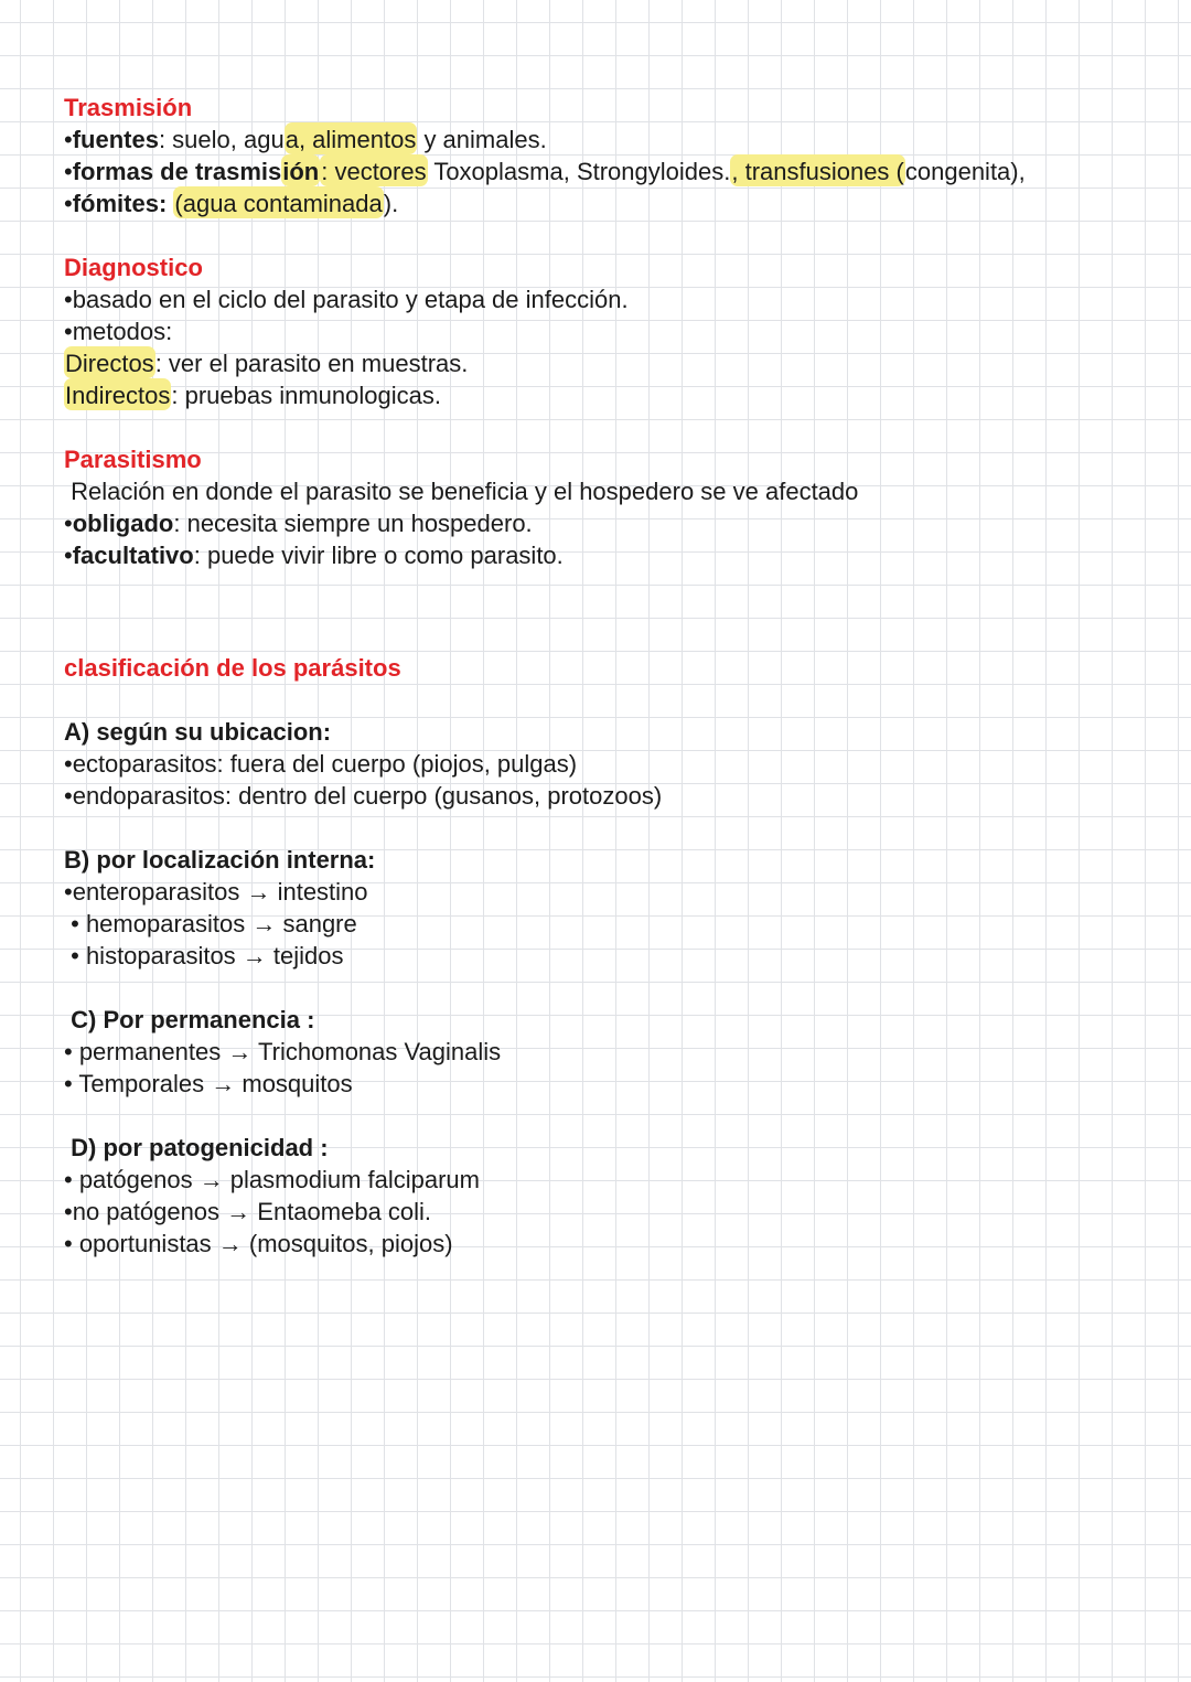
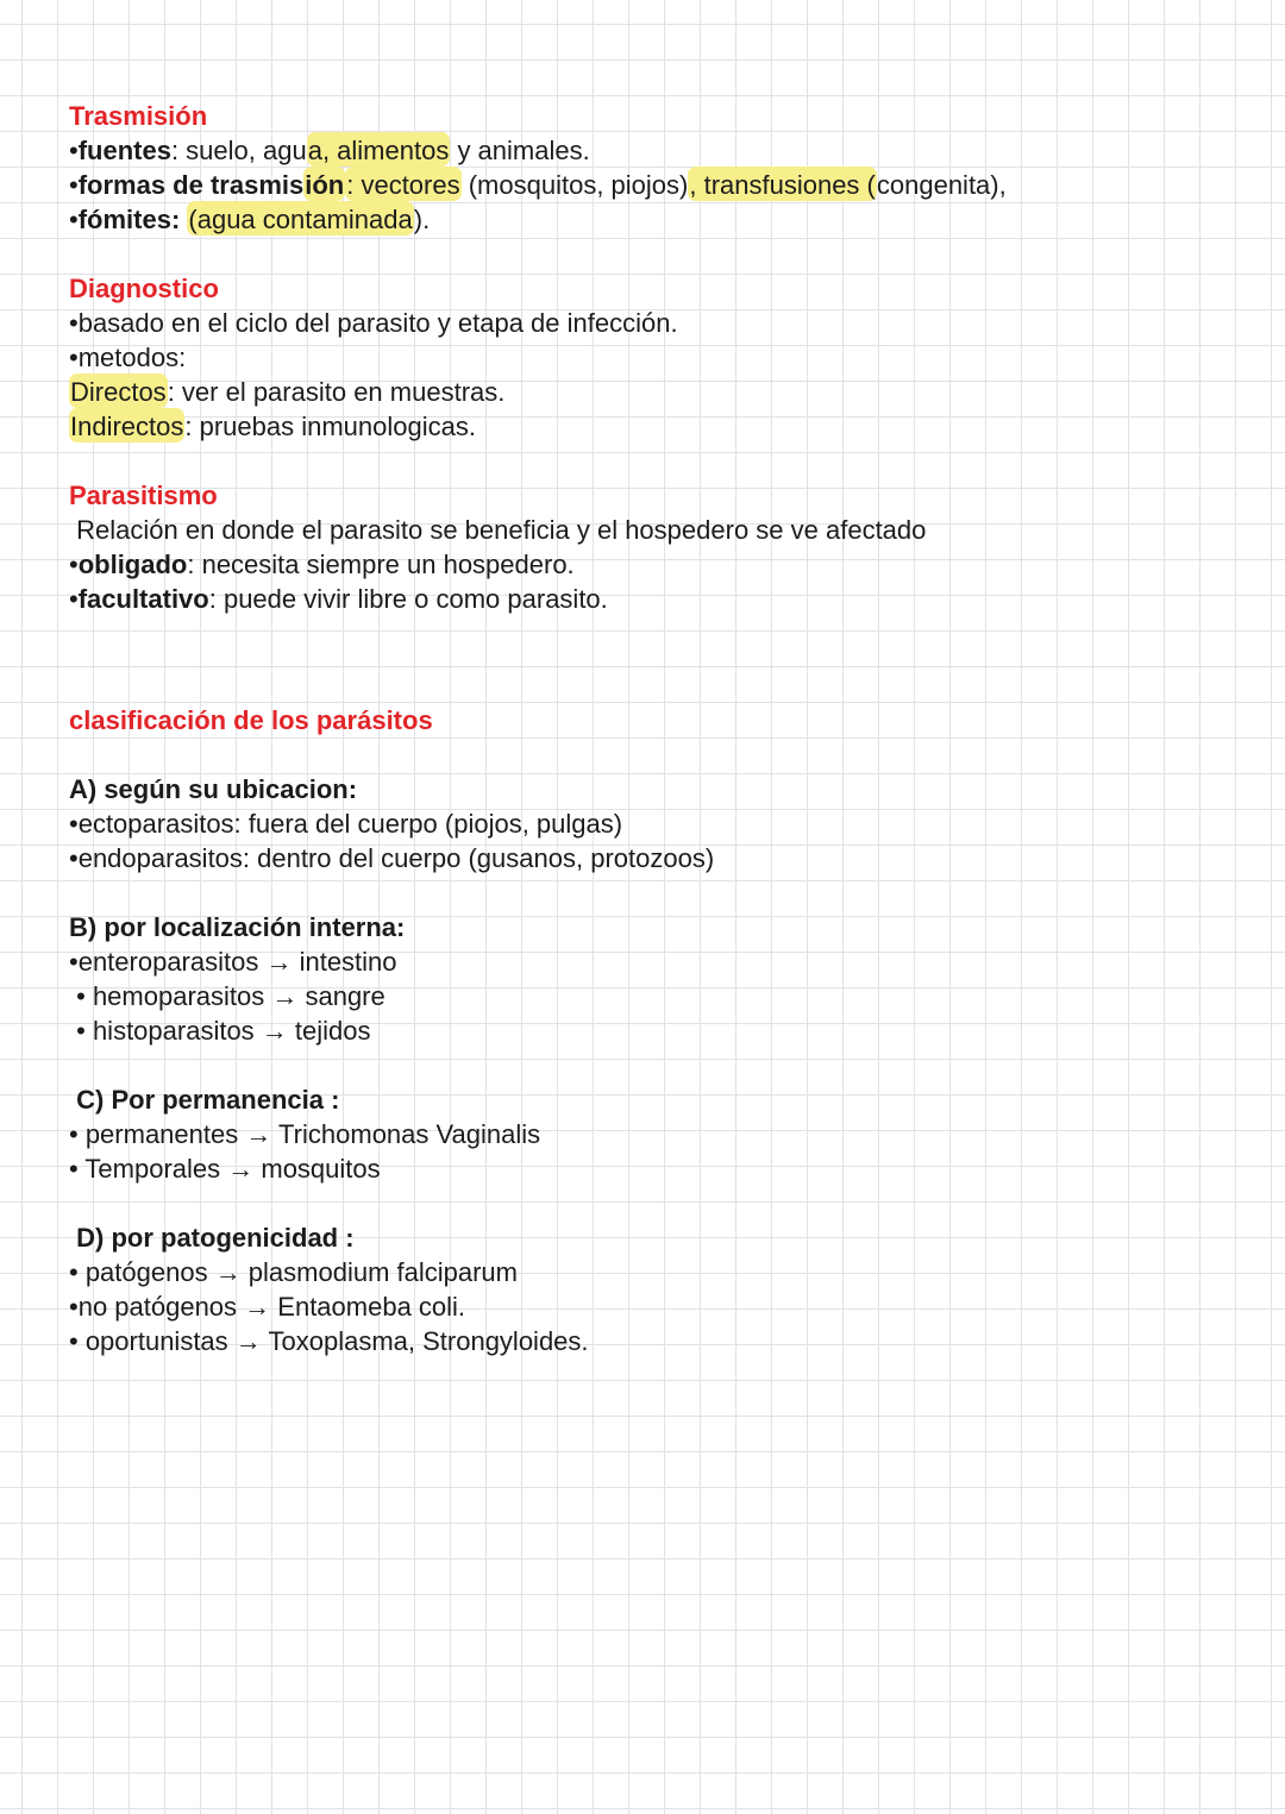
  Trasmisión
  •fuentes: suelo, agua, alimentos y animales.
- •formas de trasmisión: vectores Toxoplasma, Strongyloides., transfusiones (congenita),
+ •formas de trasmisión: vectores (mosquitos, piojos), transfusiones (congenita),
  •fómites: (agua contaminada).
  Diagnostico
  •basado en el ciclo del parasito y etapa de infección.
  •metodos:
  Directos: ver el parasito en muestras.
  Indirectos: pruebas inmunologicas.
  Parasitismo
  Relación en donde el parasito se beneficia y el hospedero se ve afectado
  •obligado: necesita siempre un hospedero.
  •facultativo: puede vivir libre o como parasito.
  clasificación de los parásitos
  A) según su ubicacion:
  •ectoparasitos: fuera del cuerpo (piojos, pulgas)
  •endoparasitos: dentro del cuerpo (gusanos, protozoos)
  B) por localización interna:
  •enteroparasitos → intestino
  • hemoparasitos → sangre
  • histoparasitos → tejidos
  C) Por permanencia :
  • permanentes → Trichomonas Vaginalis
  • Temporales → mosquitos
  D) por patogenicidad :
  • patógenos → plasmodium falciparum
  •no patógenos → Entaomeba coli.
- • oportunistas → (mosquitos, piojos)
+ • oportunistas → Toxoplasma, Strongyloides.
